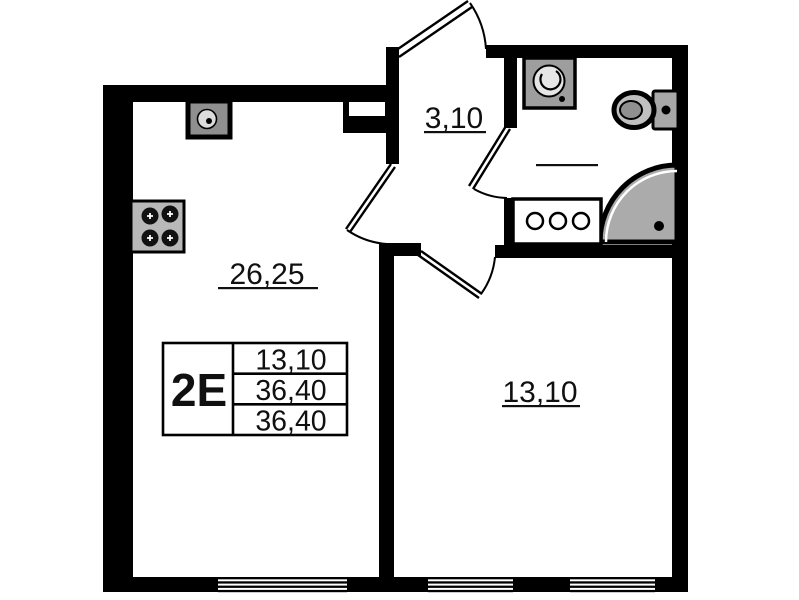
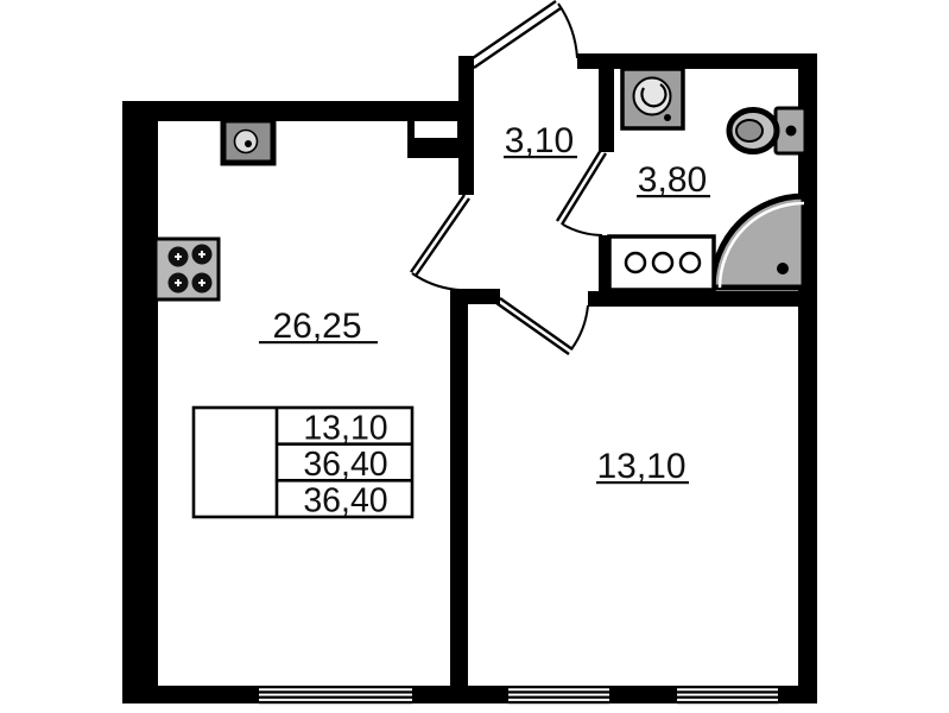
  26,25
  3,10
+ 3,80
  13,10
- 2E
  13,10
  36,40
  36,40
